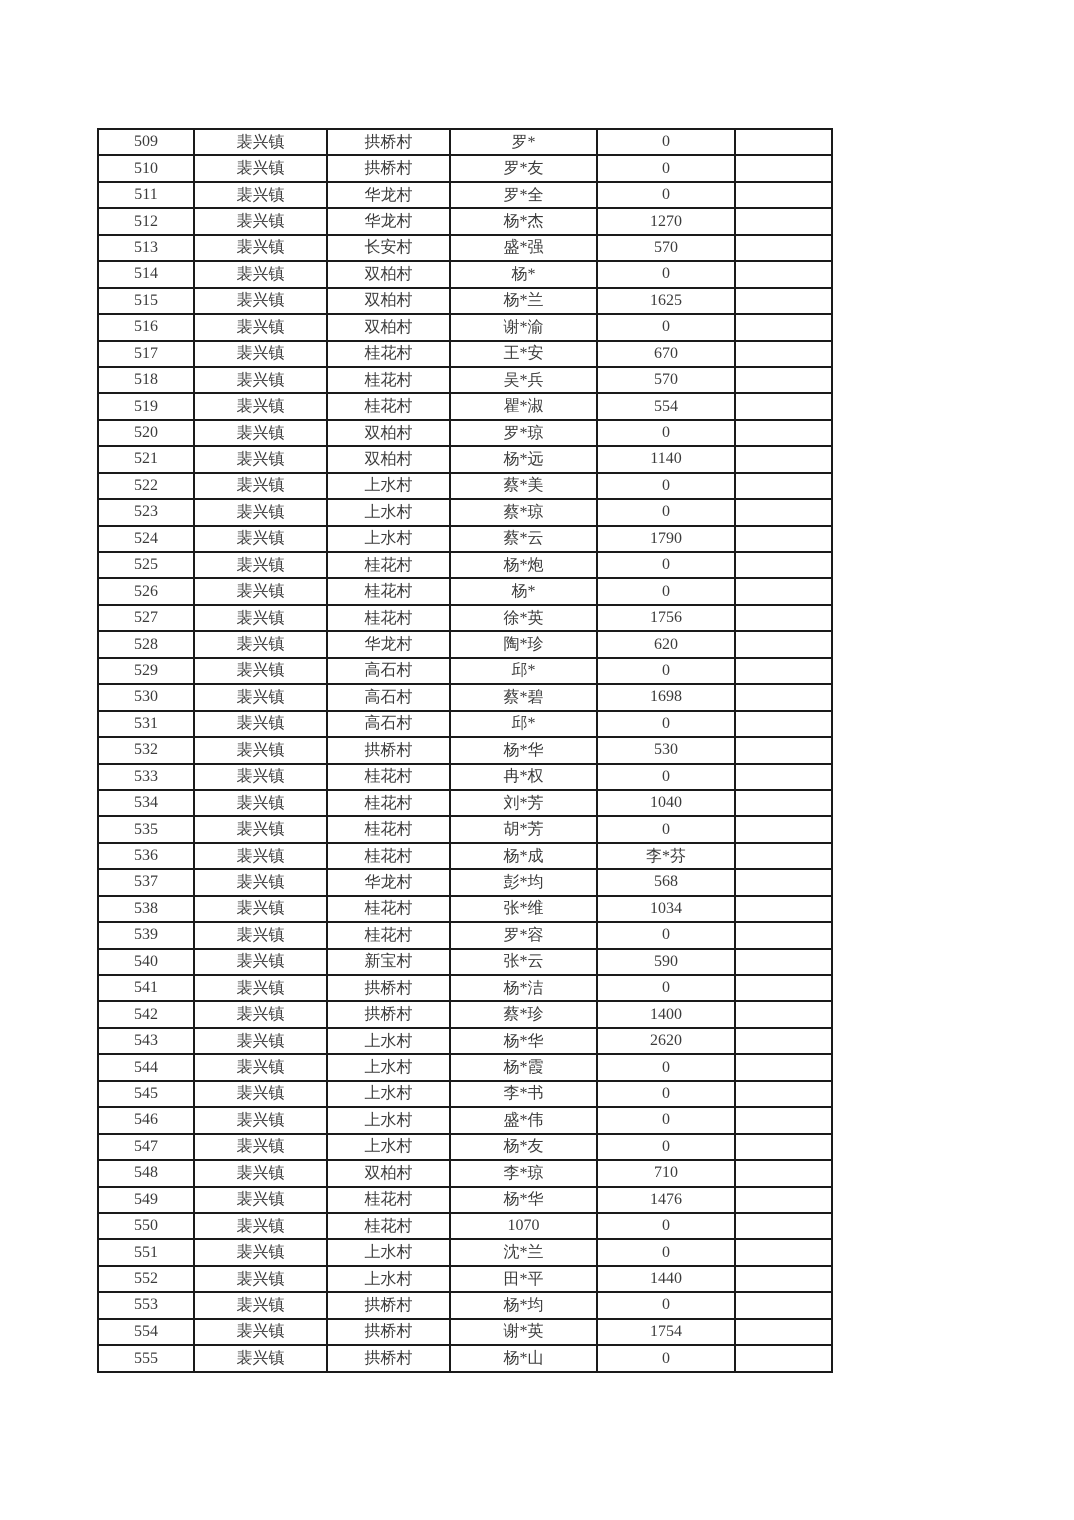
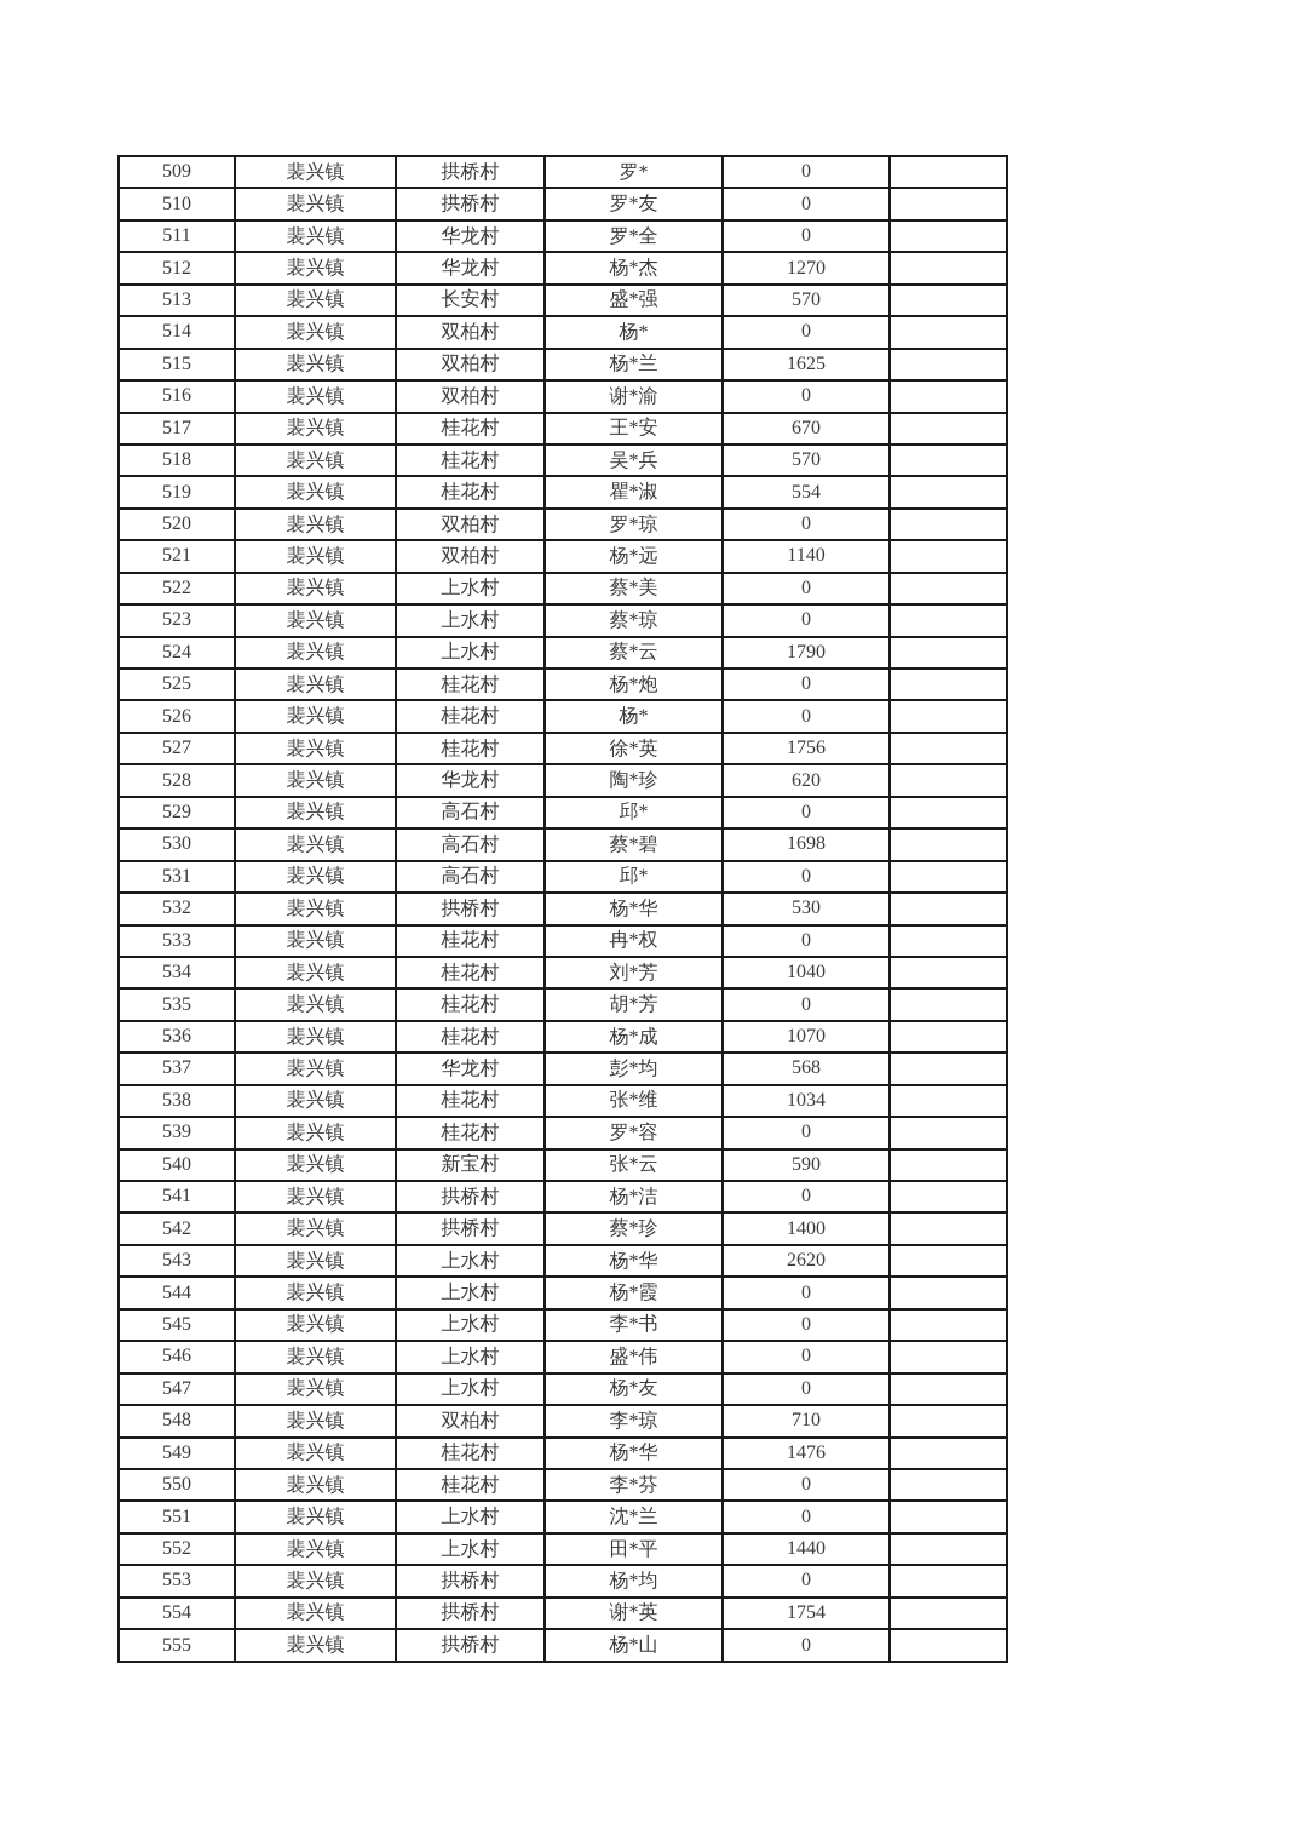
  509	裴兴镇	拱桥村	罗*	0
  510	裴兴镇	拱桥村	罗*友	0
  511	裴兴镇	华龙村	罗*全	0
  512	裴兴镇	华龙村	杨*杰	1270
  513	裴兴镇	长安村	盛*强	570
  514	裴兴镇	双柏村	杨*	0
  515	裴兴镇	双柏村	杨*兰	1625
  516	裴兴镇	双柏村	谢*渝	0
  517	裴兴镇	桂花村	王*安	670
  518	裴兴镇	桂花村	吴*兵	570
  519	裴兴镇	桂花村	瞿*淑	554
  520	裴兴镇	双柏村	罗*琼	0
  521	裴兴镇	双柏村	杨*远	1140
  522	裴兴镇	上水村	蔡*美	0
  523	裴兴镇	上水村	蔡*琼	0
  524	裴兴镇	上水村	蔡*云	1790
  525	裴兴镇	桂花村	杨*炮	0
  526	裴兴镇	桂花村	杨*	0
  527	裴兴镇	桂花村	徐*英	1756
  528	裴兴镇	华龙村	陶*珍	620
  529	裴兴镇	高石村	邱*	0
  530	裴兴镇	高石村	蔡*碧	1698
  531	裴兴镇	高石村	邱*	0
  532	裴兴镇	拱桥村	杨*华	530
  533	裴兴镇	桂花村	冉*权	0
  534	裴兴镇	桂花村	刘*芳	1040
  535	裴兴镇	桂花村	胡*芳	0
- 536	裴兴镇	桂花村	杨*成	李*芬
+ 536	裴兴镇	桂花村	杨*成	1070
  537	裴兴镇	华龙村	彭*均	568
  538	裴兴镇	桂花村	张*维	1034
  539	裴兴镇	桂花村	罗*容	0
  540	裴兴镇	新宝村	张*云	590
  541	裴兴镇	拱桥村	杨*洁	0
  542	裴兴镇	拱桥村	蔡*珍	1400
  543	裴兴镇	上水村	杨*华	2620
  544	裴兴镇	上水村	杨*霞	0
  545	裴兴镇	上水村	李*书	0
  546	裴兴镇	上水村	盛*伟	0
  547	裴兴镇	上水村	杨*友	0
  548	裴兴镇	双柏村	李*琼	710
  549	裴兴镇	桂花村	杨*华	1476
- 550	裴兴镇	桂花村	1070	0
+ 550	裴兴镇	桂花村	李*芬	0
  551	裴兴镇	上水村	沈*兰	0
  552	裴兴镇	上水村	田*平	1440
  553	裴兴镇	拱桥村	杨*均	0
  554	裴兴镇	拱桥村	谢*英	1754
  555	裴兴镇	拱桥村	杨*山	0
